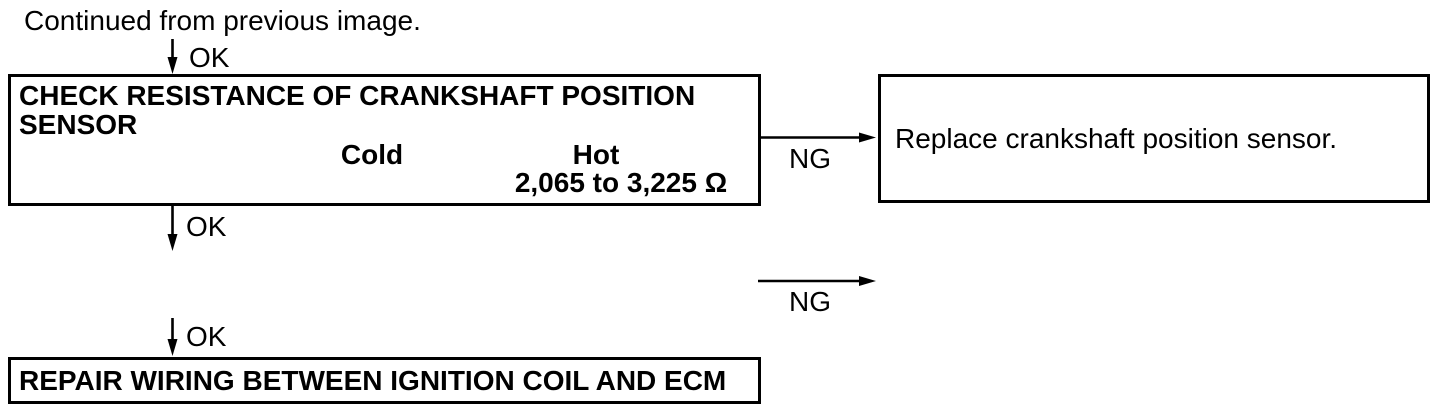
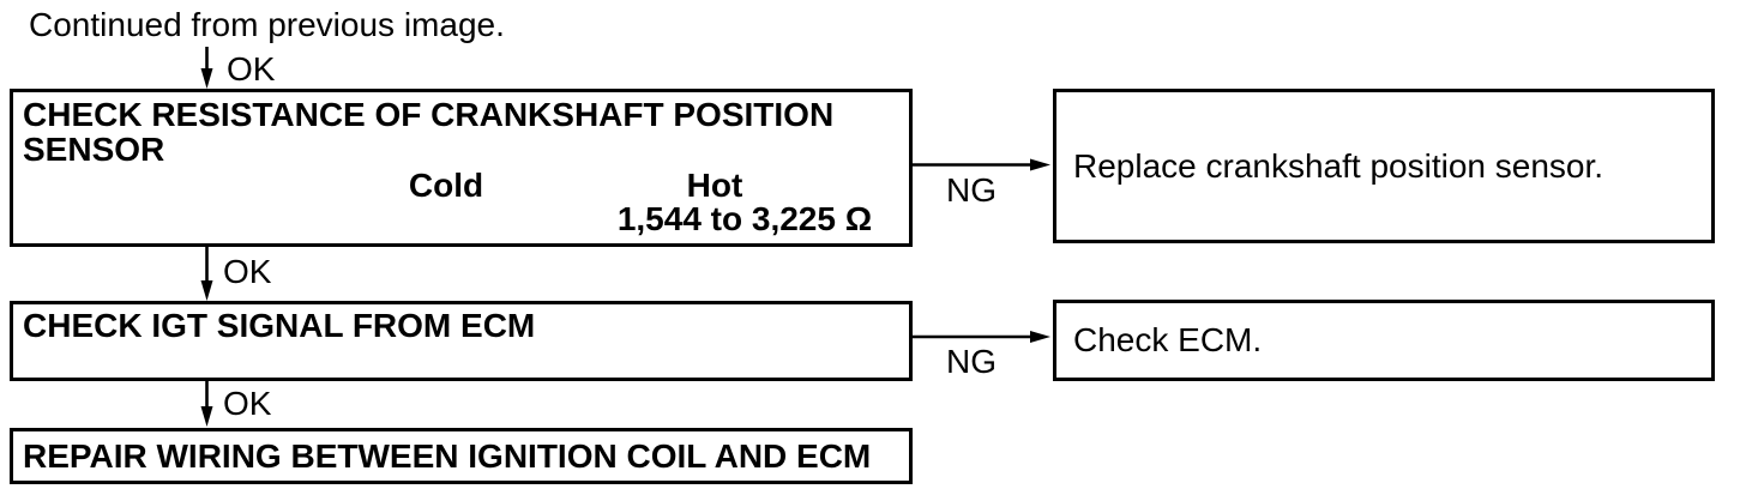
  Continued from previous image.
  OK
  OK
  OK
  NG
  NG
  CHECK RESISTANCE OF CRANKSHAFT POSITION SENSOR
  Cold
  Hot
- 2,065 to 3,225 Ω
+ 1,544 to 3,225 Ω
  Replace crankshaft position sensor.
+ CHECK IGT SIGNAL FROM ECM
+ Check ECM.
  REPAIR WIRING BETWEEN IGNITION COIL AND ECM
